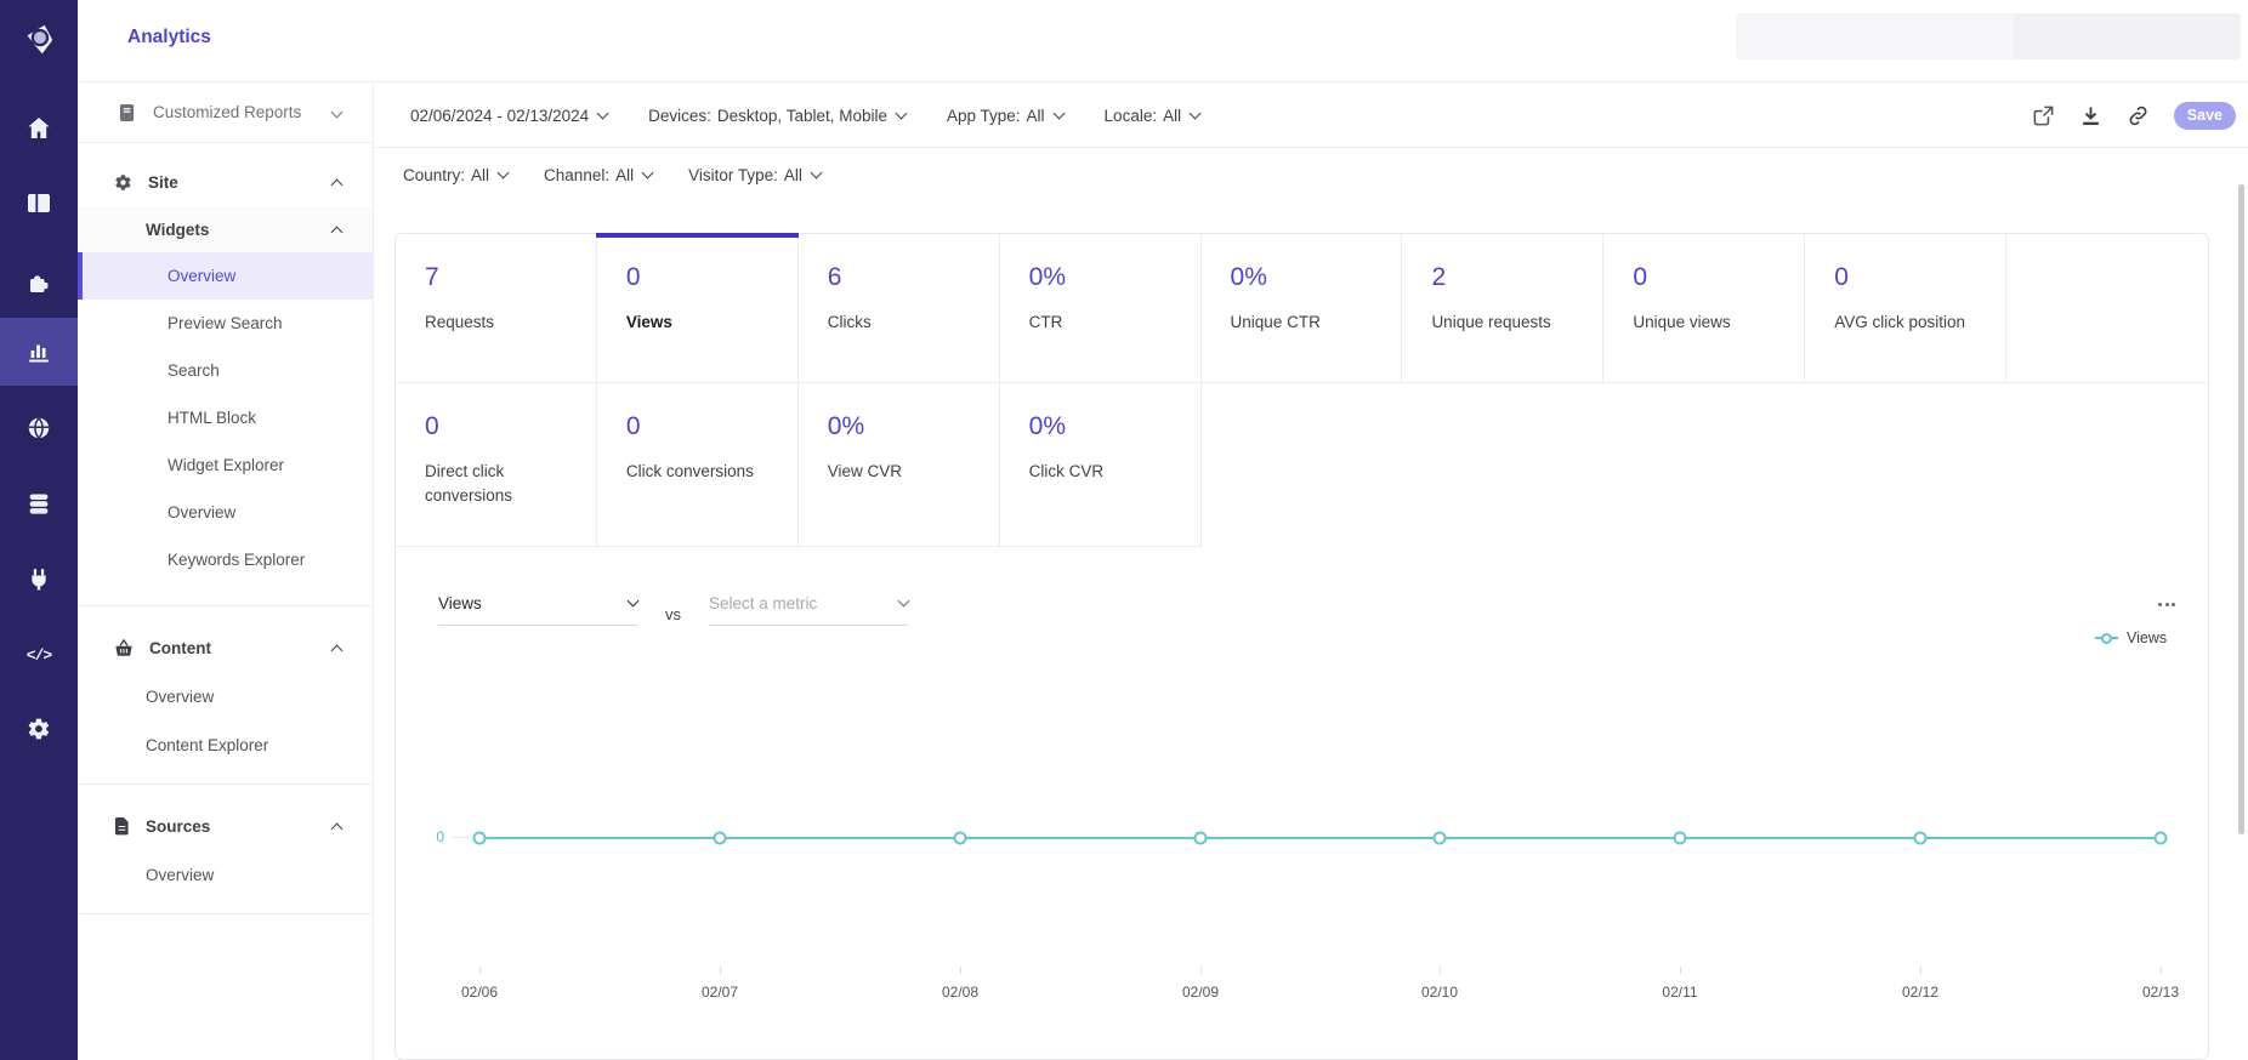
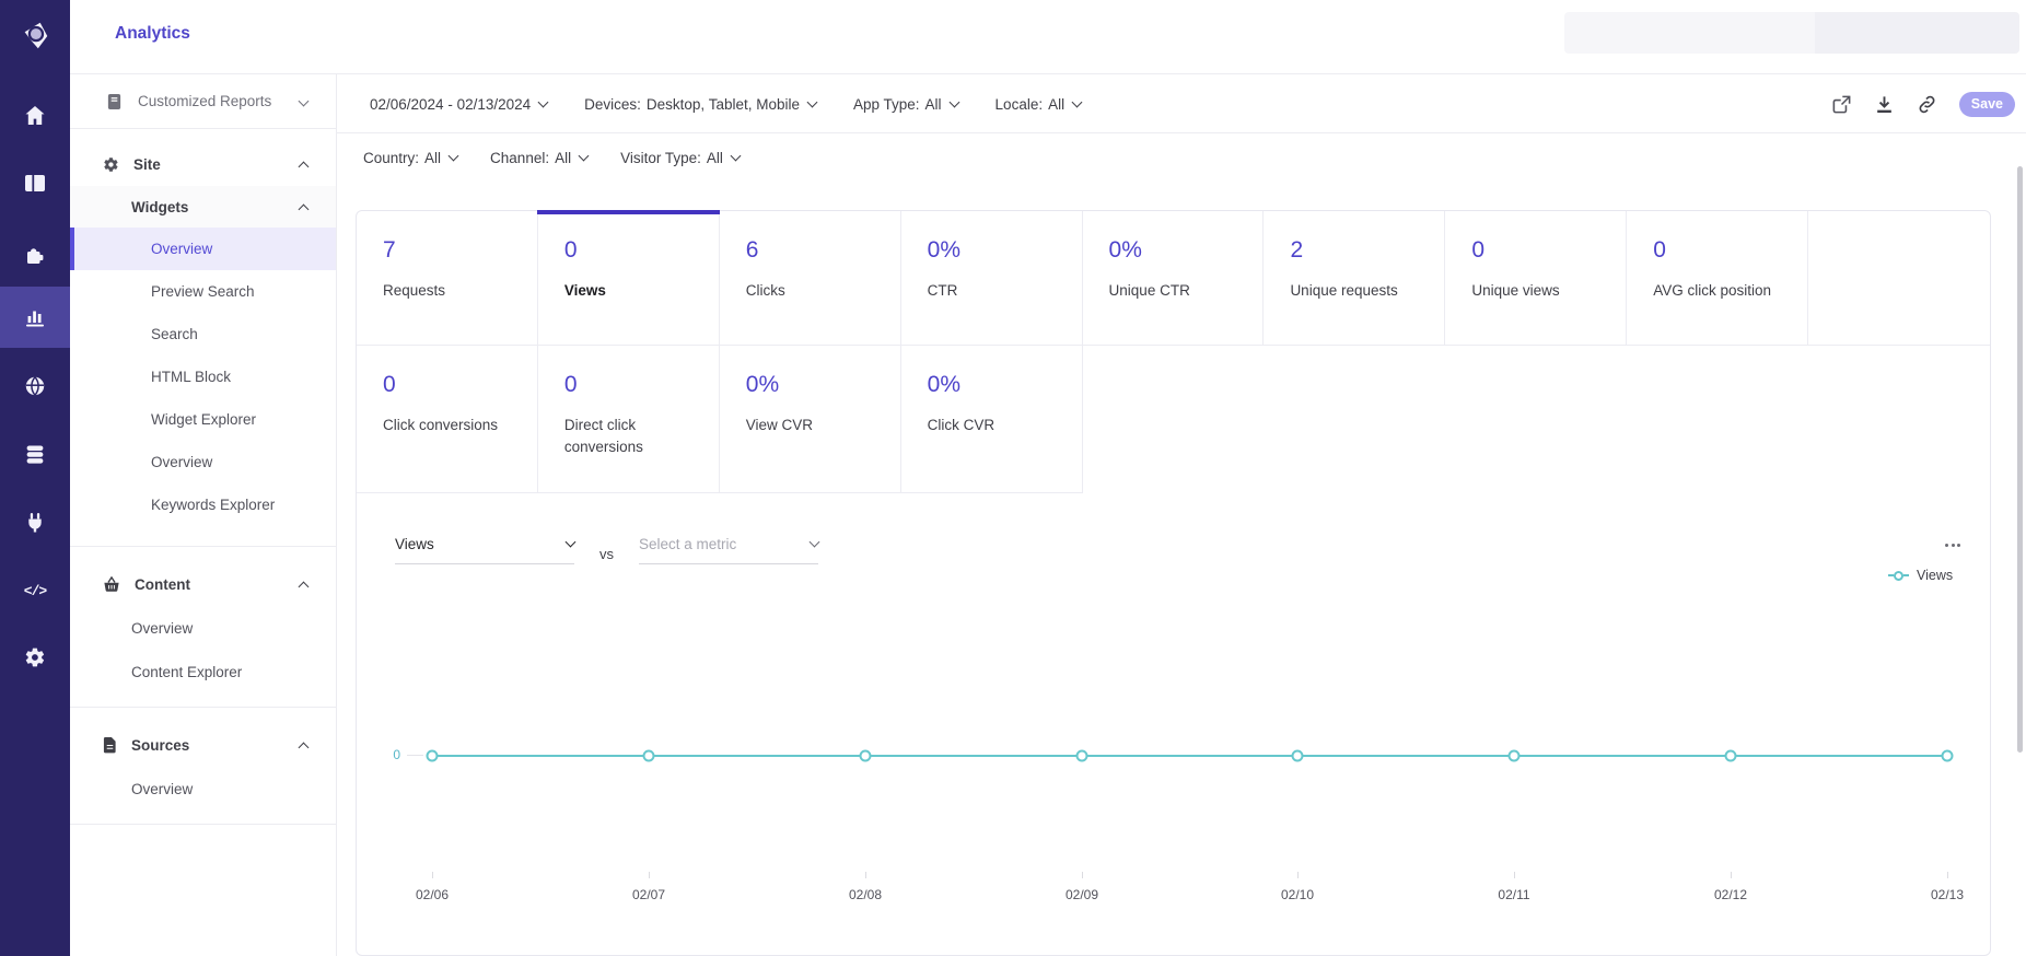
  </>
  Analytics
  Customized Reports
  Site
  Widgets
  Overview
  Preview Search
  Search
  HTML Block
  Widget Explorer
  Overview
  Keywords Explorer
  Content
  Overview
  Content Explorer
  Sources
  Overview
  02/06/2024 - 02/13/2024
  Devices:
  Desktop, Tablet, Mobile
  App Type:
  All
  Locale:
  All
  Save
  Country:
  All
  Channel:
  All
  Visitor Type:
  All
  7
  Requests
  0
  Views
  6
  Clicks
  0%
  CTR
  0%
  Unique CTR
  2
  Unique requests
  0
  Unique views
  0
  AVG click position
  0
- Direct click conversions
+ Click conversions
  0
- Click conversions
+ Direct click conversions
  0%
  View CVR
  0%
  Click CVR
  Views
  vs
  Select a metric
  Views
  0
  02/06
  02/07
  02/08
  02/09
  02/10
  02/11
  02/12
  02/13
